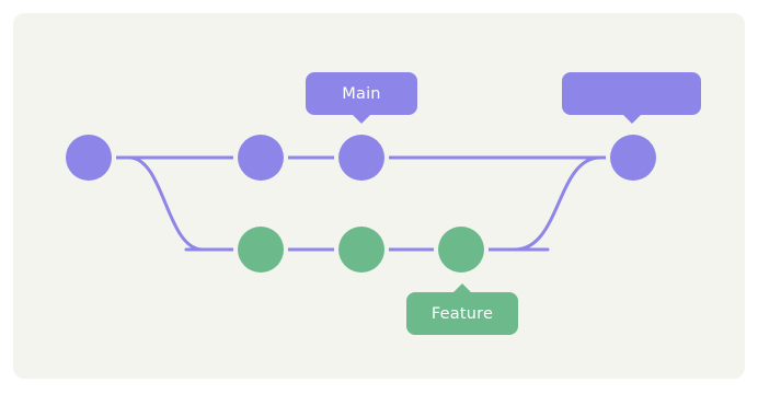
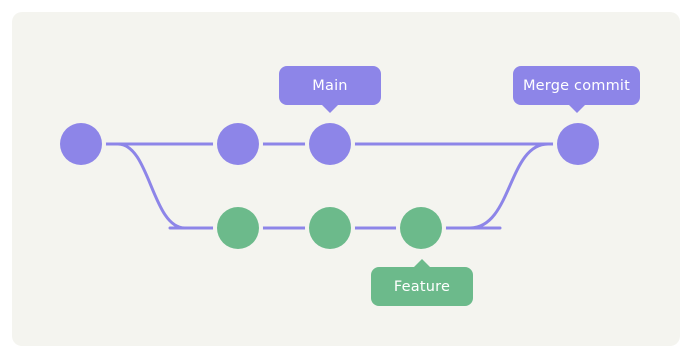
  Main
+ Merge commit
  Feature
